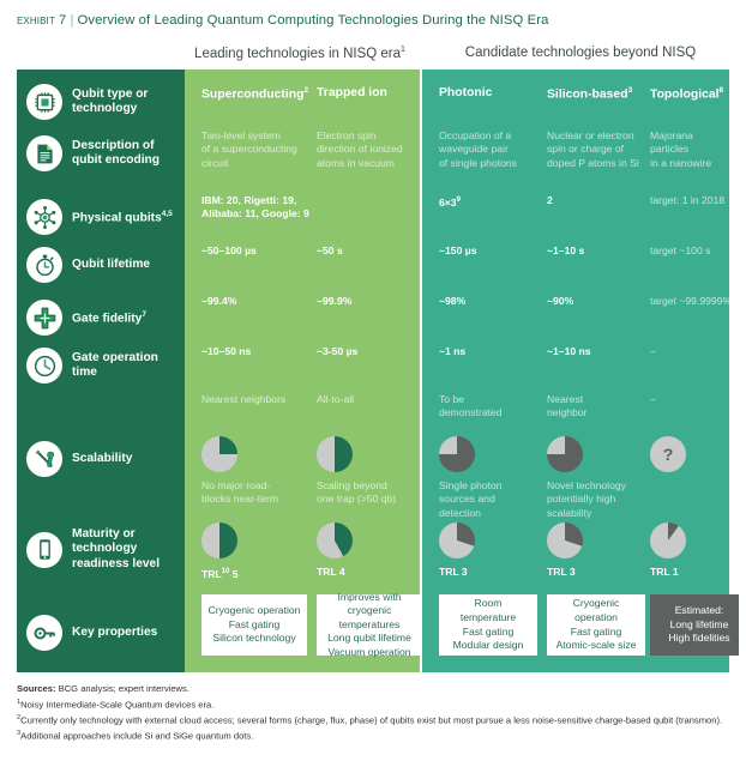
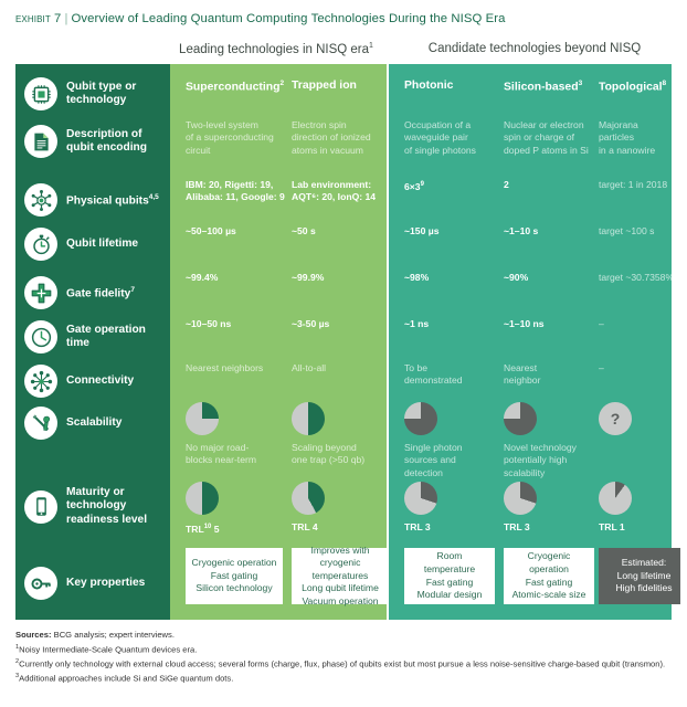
  exhibit 7 | Overview of Leading Quantum Computing Technologies During the NISQ Era
  Leading technologies in NISQ era
  Candidate technologies beyond NISQ
  Qubit type or technology
  Description of qubit encoding
  Physical qubits
  Qubit lifetime
  Gate fidelity
  Gate operation time
+ Connectivity
  Scalability
  Maturity or technology readiness level
  Key properties
  Superconducting
  Two-level system
  of a superconducting
  circuit
  IBM: 20, Rigetti: 19,
  Alibaba: 11, Google: 9
  ~50–100 µs
  ~99.4%
  ~10–50 ns
  Nearest neighbors
  No major road-
  blocks near-term
  Cryogenic operation
  Fast gating
  Silicon technology
  Trapped ion
  Electron spin
  direction of ionized
  atoms in vacuum
+ Lab environment:
+ AQT⁶: 20, IonQ: 14
  ~50 s
  ~99.9%
  ~3-50 µs
  All-to-all
  Scaling beyond
  one trap (>50 qb)
  TRL 4
  Improves with
  cryogenic
  temperatures
  Long qubit lifetime
  Vacuum operation
  Photonic
  Occupation of a
  waveguide pair
  of single photons
  6×3
  ~150 µs
  ~98%
  ~1 ns
  To be
  demonstrated
  Single photon
  sources and
  detection
  TRL 3
  Room
  temperature
  Fast gating
  Modular design
  Silicon-based
  Nuclear or electron
  spin or charge of
  doped P atoms in Si
  2
  ~1–10 s
  ~90%
  ~1–10 ns
  Nearest
  neighbor
  Novel technology
  potentially high
  scalability
  TRL 3
  Cryogenic
  operation
  Fast gating
  Atomic-scale size
  Topological
  Majorana
  particles
  in a nanowire
  target: 1 in 2018
  target ~100 s
- target ~99.9999%
+ target ~30.7358%
  –
  –
  ?
  TRL 1
  Estimated:
  Long lifetime
  High fidelities
  Sources: BCG analysis; expert interviews.
  Noisy Intermediate-Scale Quantum devices era.
  Currently only technology with external cloud access; several forms (charge, flux, phase) of qubits exist but most pursue a less noise-sensitive charge-based qubit (transmon).
  Additional approaches include Si and SiGe quantum dots.
